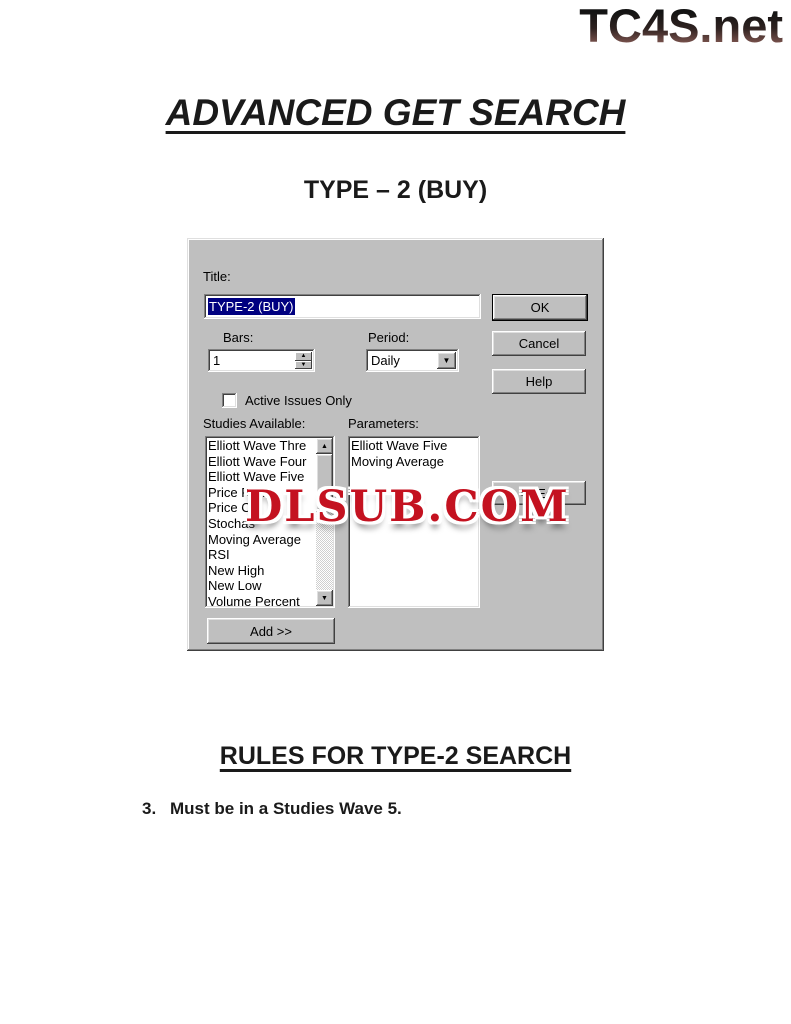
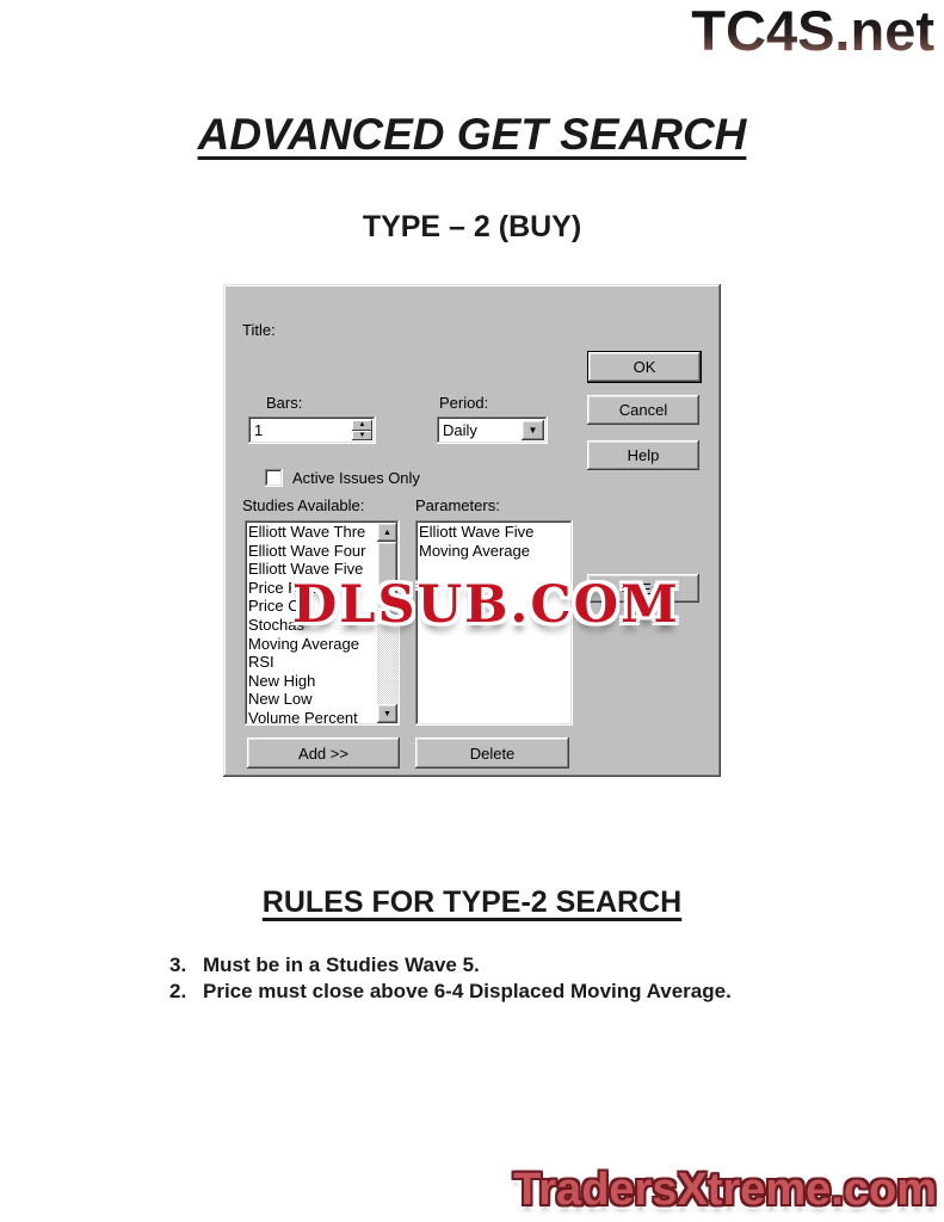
  TC4S.net
  ADVANCED GET SEARCH
  TYPE – 2 (BUY)
  Title:
- TYPE-2 (BUY)
  OK
  Bars:
  1
  Period:
  Daily
  ▼
  Cancel
  Help
  Active Issues Only
  Studies Available:
  Parameters:
  Elliott Wave Thre
  Elliott Wave Four
  Elliott Wave Five
  Price Range
  Price Ch
  Stochas
  Moving Average
  RSI
  New High
  New Low
  Volume Percent
  Elliott Wave Five
  Moving Average
  << Edit
  Add >>
+ Delete
  DLSUB.COM
  RULES FOR TYPE-2 SEARCH
  3.
  Must be in a Studies Wave 5.
+ 2.
+ Price must close above 6-4 Displaced Moving Average.
+ TradersXtreme.com
